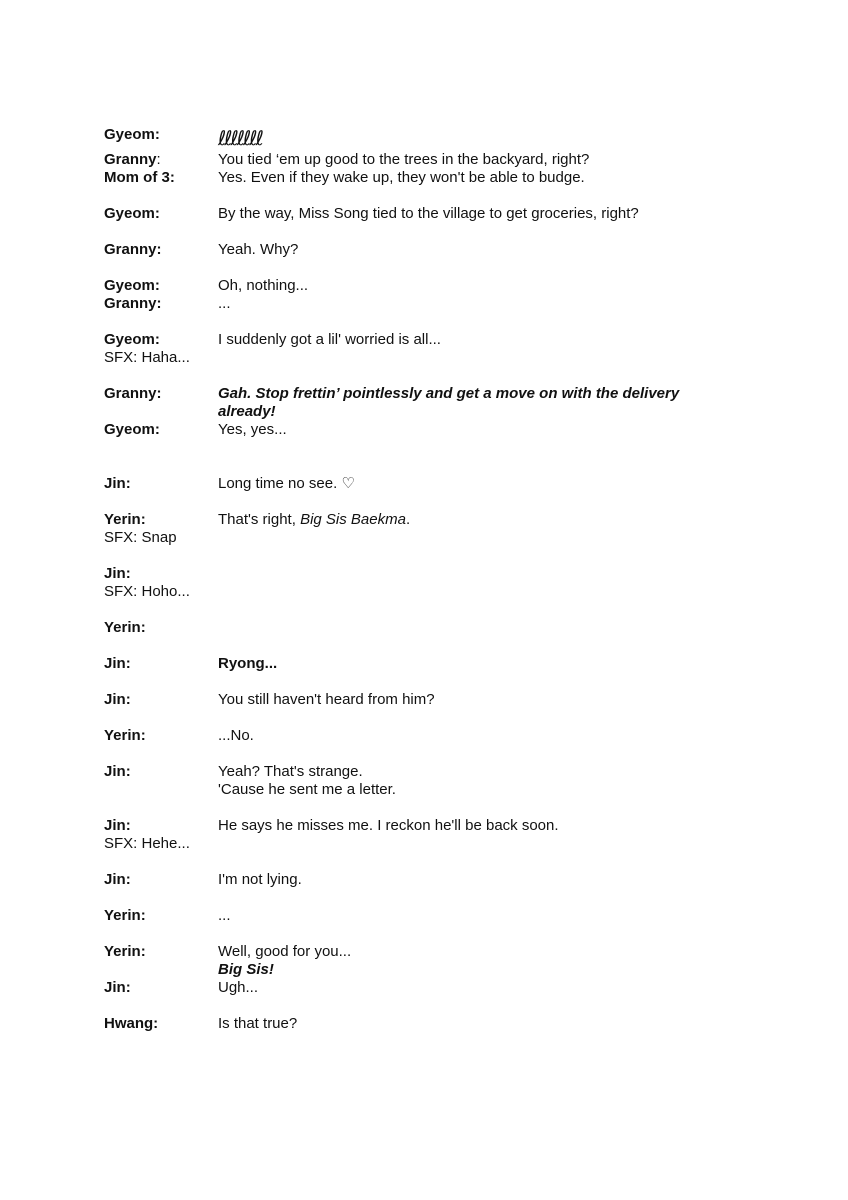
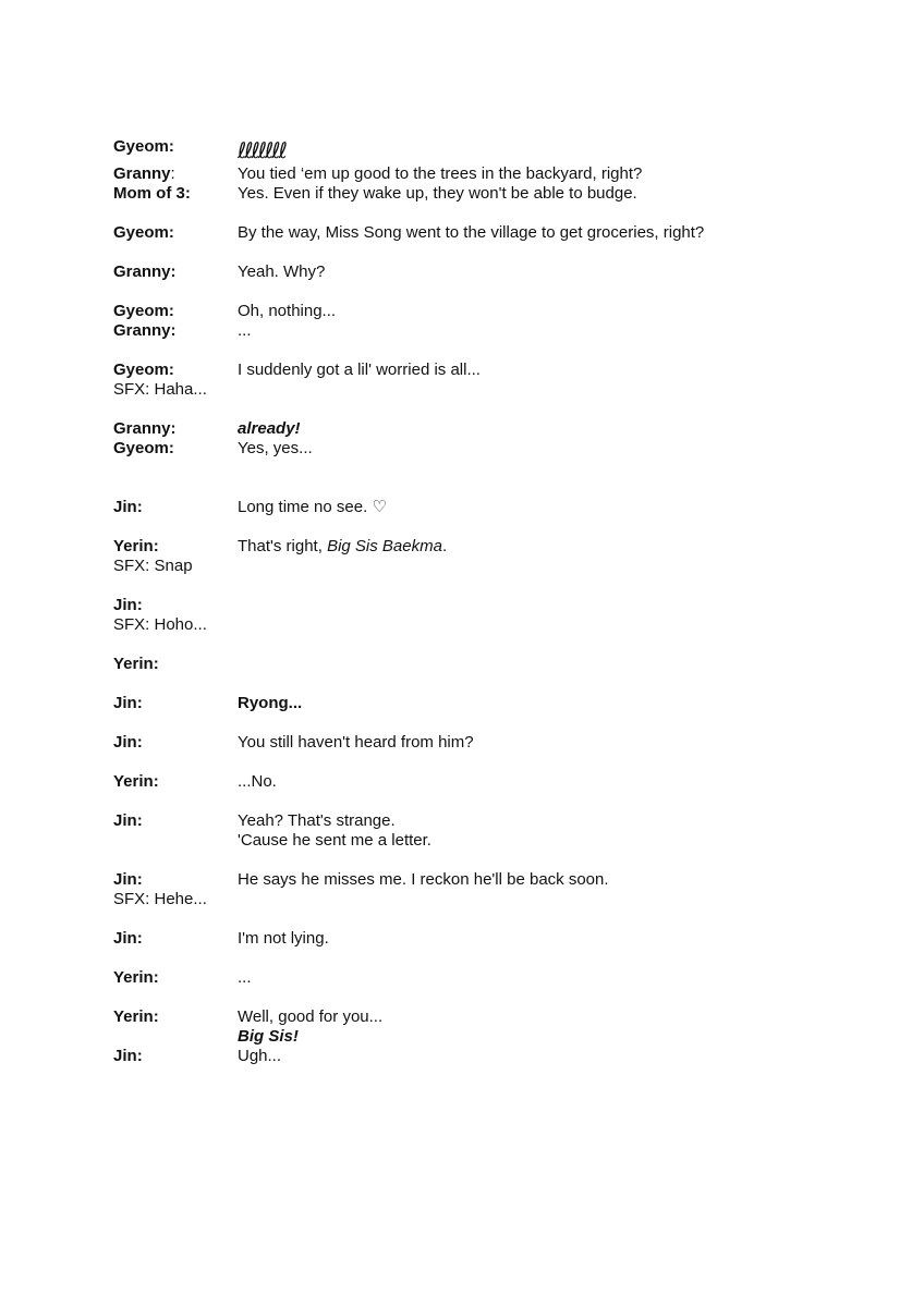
  Gyeom:
  ℓℓℓℓℓℓℓ
  Granny:
  You tied ‘em up good to the trees in the backyard, right?
  Mom of 3:
  Yes. Even if they wake up, they won't be able to budge.
  Gyeom:
- By the way, Miss Song tied to the village to get groceries, right?
+ By the way, Miss Song went to the village to get groceries, right?
  Granny:
  Yeah. Why?
  Gyeom:
  Oh, nothing...
  Granny:
  ...
  Gyeom:
  I suddenly got a lil' worried is all...
  SFX: Haha...
  Granny:
- Gah. Stop frettin’ pointlessly and get a move on with the delivery
  already!
  Gyeom:
  Yes, yes...
  Jin:
  Long time no see. ♡
  Yerin:
  That's right, Big Sis Baekma.
  SFX: Snap
  Jin:
  SFX: Hoho...
  Yerin:
  Jin:
  Ryong...
  Jin:
  You still haven't heard from him?
  Yerin:
  ...No.
  Jin:
  Yeah? That's strange.
  'Cause he sent me a letter.
  Jin:
  He says he misses me. I reckon he'll be back soon.
  SFX: Hehe...
  Jin:
  I'm not lying.
  Yerin:
  ...
  Yerin:
  Well, good for you...
  Big Sis!
  Jin:
  Ugh...
- Hwang:
- Is that true?
